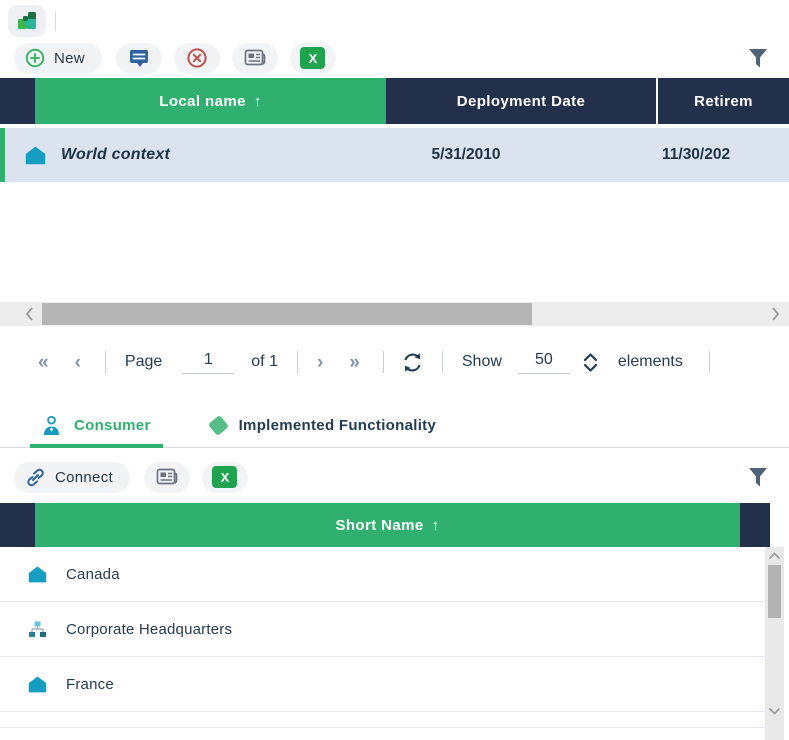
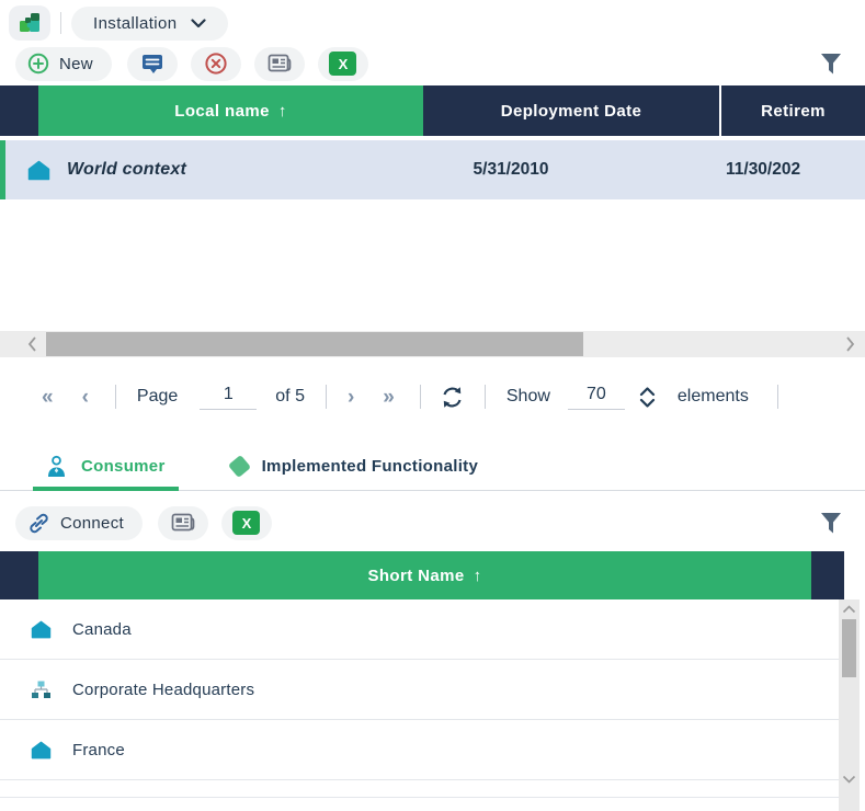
+ Installation
  New
  X
  Local name
  ↑
  Deployment Date
  Retirem
  World context
  5/31/2010
  11/30/202
  «
  ‹
  Page
  1
- of 1
+ of 5
  ›
  »
  Show
- 50
+ 70
  elements
  Consumer
  Implemented Functionality
  Connect
  X
  Short Name
  ↑
  Canada
  Corporate Headquarters
  France
